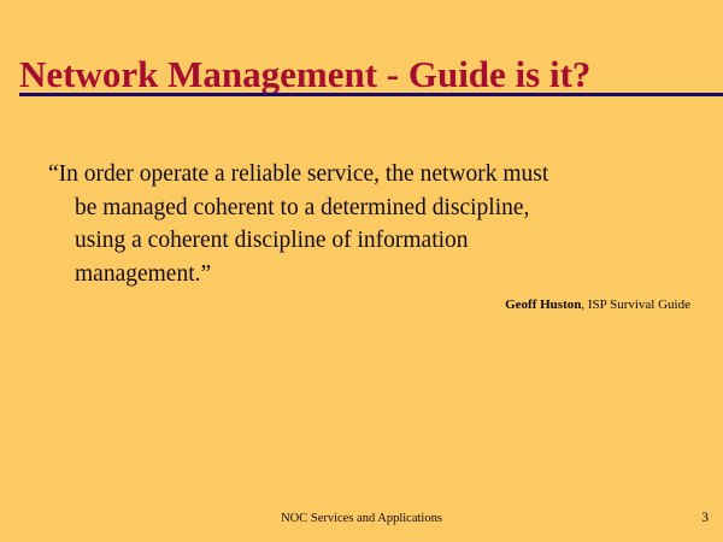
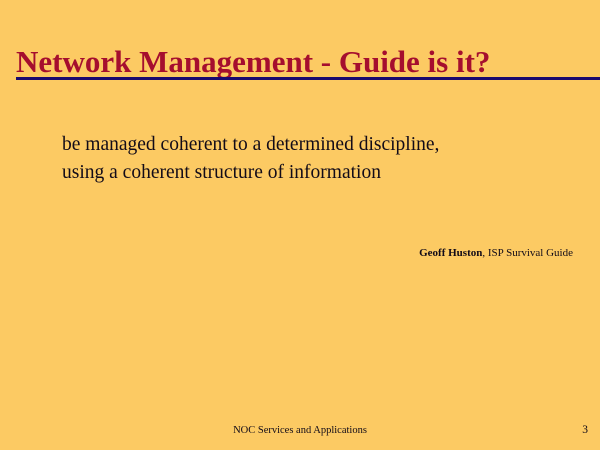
  Network Management - Guide is it?
- “In order operate a reliable service, the network must
  be managed coherent to a determined discipline,
- using a coherent discipline of information
+ using a coherent structure of information
- management.”
  Geoff Huston, ISP Survival Guide
  NOC Services and Applications
  3
